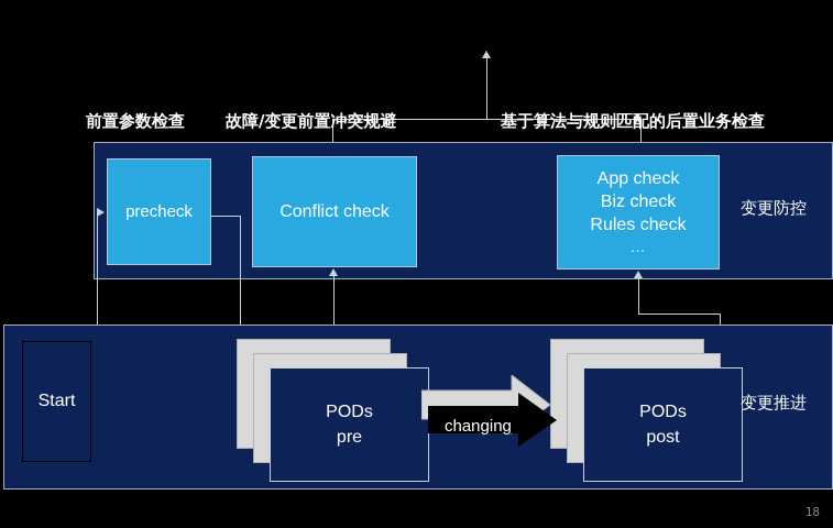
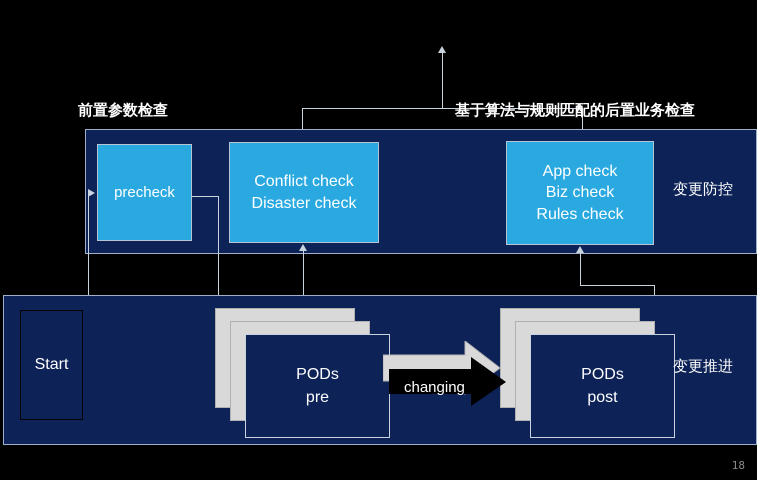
  前置参数检查
- 故障/变更前置冲突规避
  基于算法与规则匹配的后置业务检查
  precheck
  Conflict check
+ Disaster check
  App check
  Biz check
  Rules check
- …
  变更防控
  Start
  PODs
  pre
  PODs
  post
  changing
  变更推进
  18
